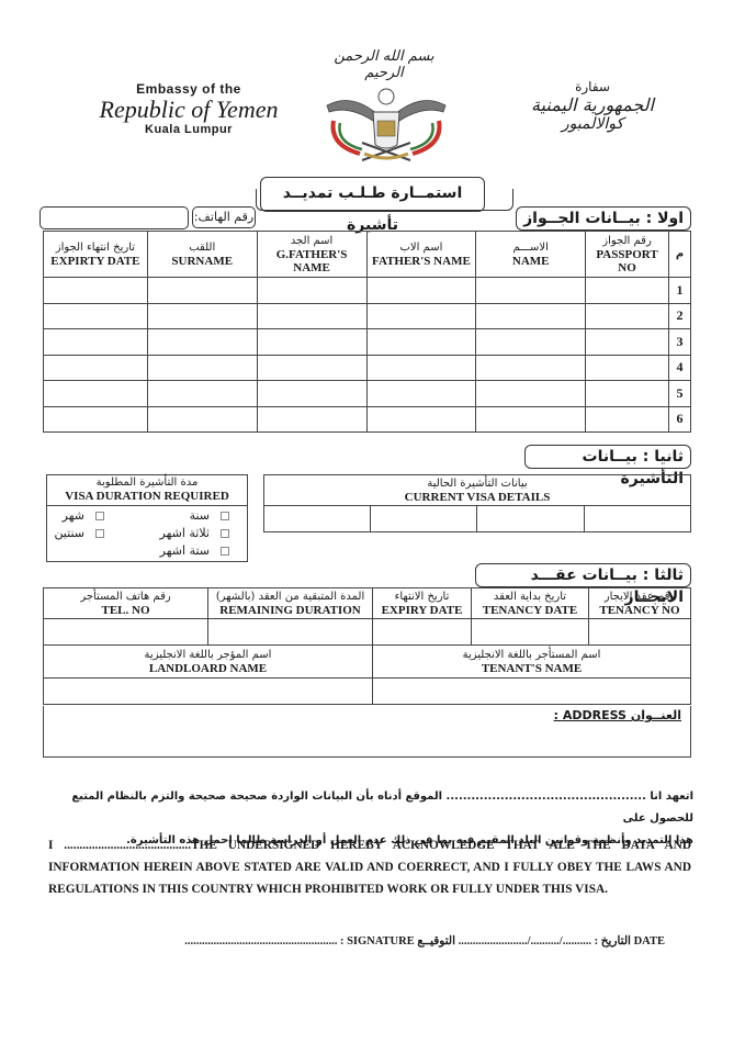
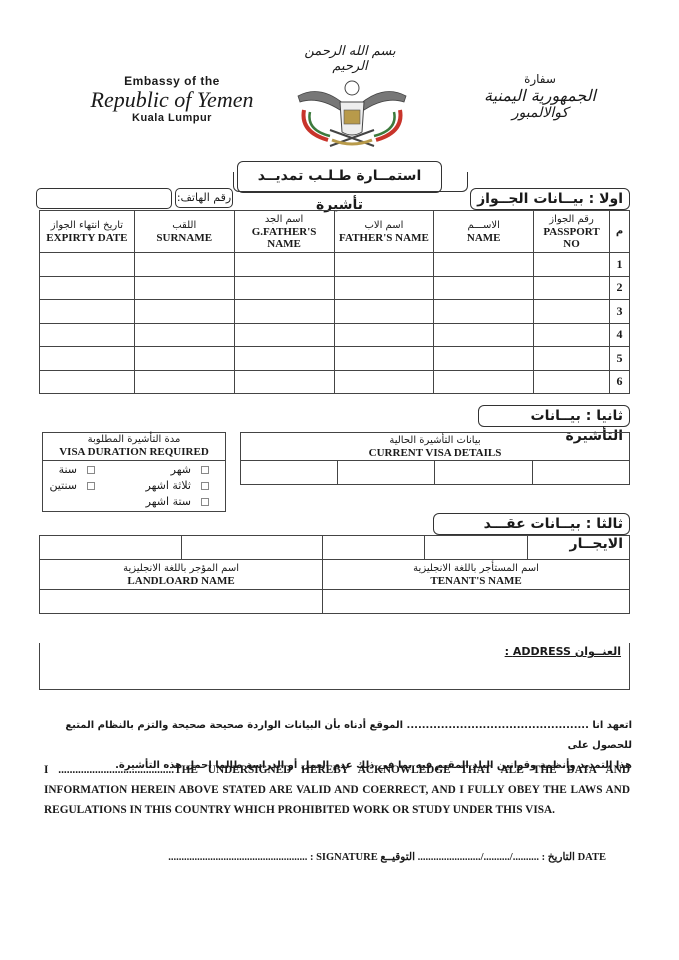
  Embassy of the
  Republic of Yemen
  Kuala Lumpur
  بسم الله الرحمن الرحيم
  سفارة
  الجمهورية اليمنية
  كوالالمبور
  استمــارة طـلـب تمديــد تأشيرة
  رقم الهاتف:
  اولا : بيــانات الجــواز
  تاريخ انتهاء الجوازEXPIRTY DATE	اللقبSURNAME	اسم الجدG.FATHER'S NAME	اسم الابFATHER'S NAME	الاســـمNAME	رقم الجوازPASSPORT NO	م
  						1
  						2
  						3
  						4
  						5
  						6
  ثانيا : بيــانات التأشيرة
  مدة التأشيرة المطلوبة
  VISA DURATION REQUIRED
- سنة
+ شهر
  ثلاثة اشهر
  ستة اشهر
- شهر
+ سنة
  سنتين
  بيانات التأشيرة الحاليةCURRENT VISA DETAILS
  ثالثا : بيــانات عقـــد الايجــار
- رقم هاتف المستأجرTEL. NO	المدة المتبقية من العقد (بالشهر)REMAINING DURATION	تاريخ الانتهاءEXPIRY DATE	تاريخ بداية العقدTENANCY DATE	رقم عقد الايجارTENANCY NO
  اسم المؤجر باللغة الانجليزيةLANDLOARD NAME	اسم المستأجر باللغة الانجليزيةTENANT'S NAME
  العنــوان ADDRESS :
  اتعهد انا ................................................ الموقع أدناه بأن البيانات الواردة صحيحة صحيحة والتزم بالنظام المتبع للحصول على
  هذا التمديد وأنظمة وقوانين البلد المقيم فيه بما في ذلك عدم العمل أو الدراسة طالما احمل هذه التأشيرة.
- I .........................................THE UNDERSIGNED HEREBY ACKNOWLEDGE THAT ALL THE DATA AND INFORMATION HEREIN ABOVE STATED ARE VALID AND COERRECT, AND I FULLY OBEY THE LAWS AND REGULATIONS IN THIS COUNTRY WHICH PROHIBITED WORK OR FULLY UNDER THIS VISA.
+ I .........................................THE UNDERSIGNED HEREBY ACKNOWLEDGE THAT ALL THE DATA AND INFORMATION HEREIN ABOVE STATED ARE VALID AND COERRECT, AND I FULLY OBEY THE LAWS AND REGULATIONS IN THIS COUNTRY WHICH PROHIBITED WORK OR STUDY UNDER THIS VISA.
  DATE التاريخ : ........../........../........................ التوقيــع SIGNATURE : .....................................................
